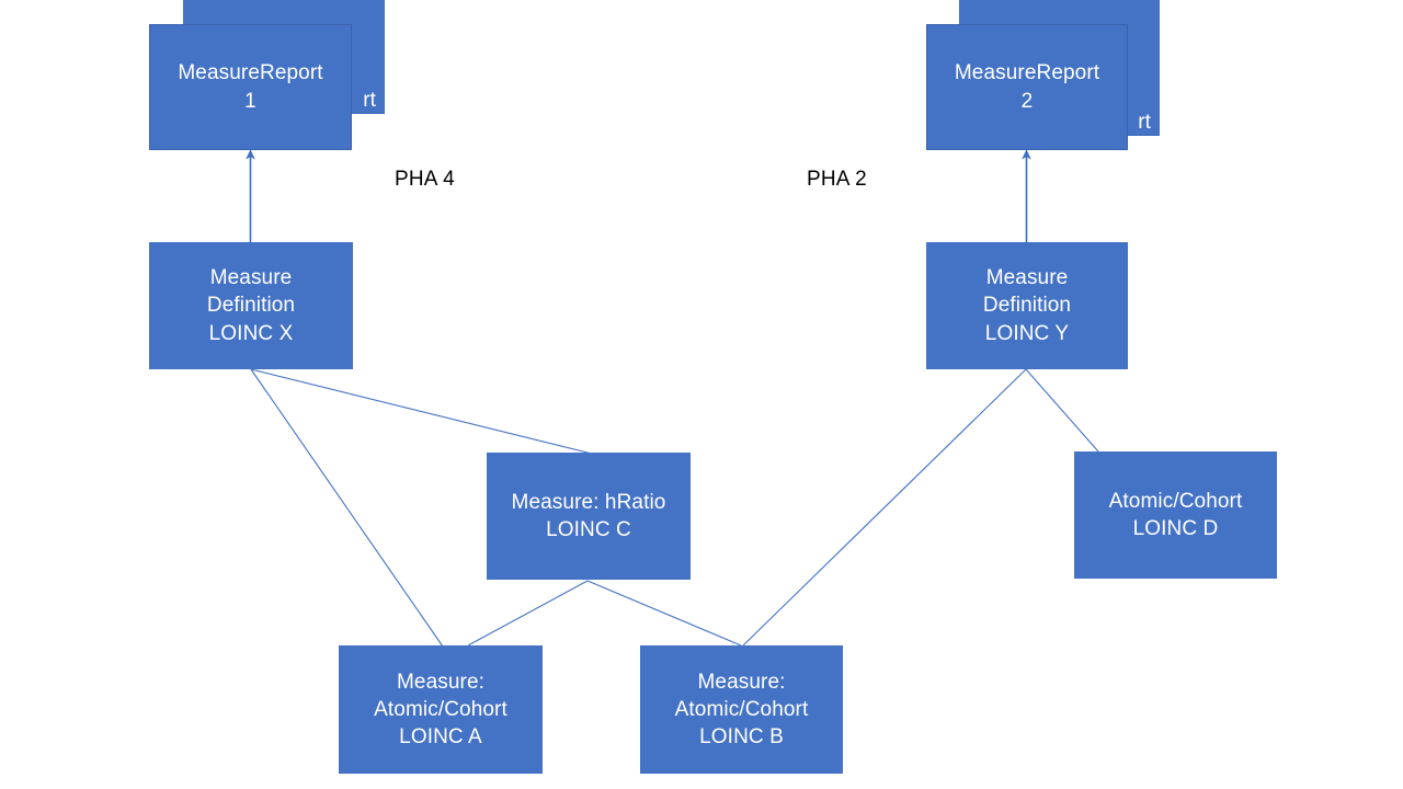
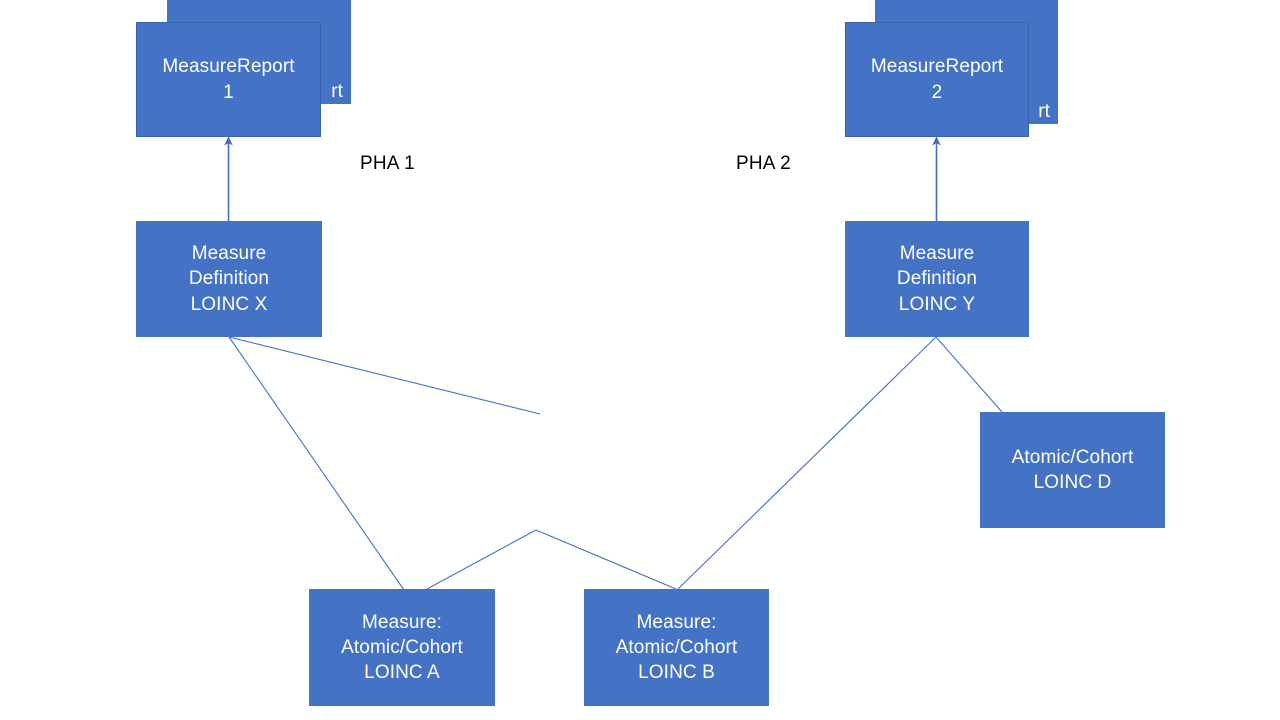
  rt
  MeasureReport
  1
  rt
  MeasureReport
  2
  Measure
  Definition
  LOINC X
  Measure
  Definition
  LOINC Y
- Measure: hRatio
- LOINC C
  Atomic/Cohort
  LOINC D
  Measure:
  Atomic/Cohort
  LOINC A
  Measure:
  Atomic/Cohort
  LOINC B
- PHA 4
+ PHA 1
  PHA 2
